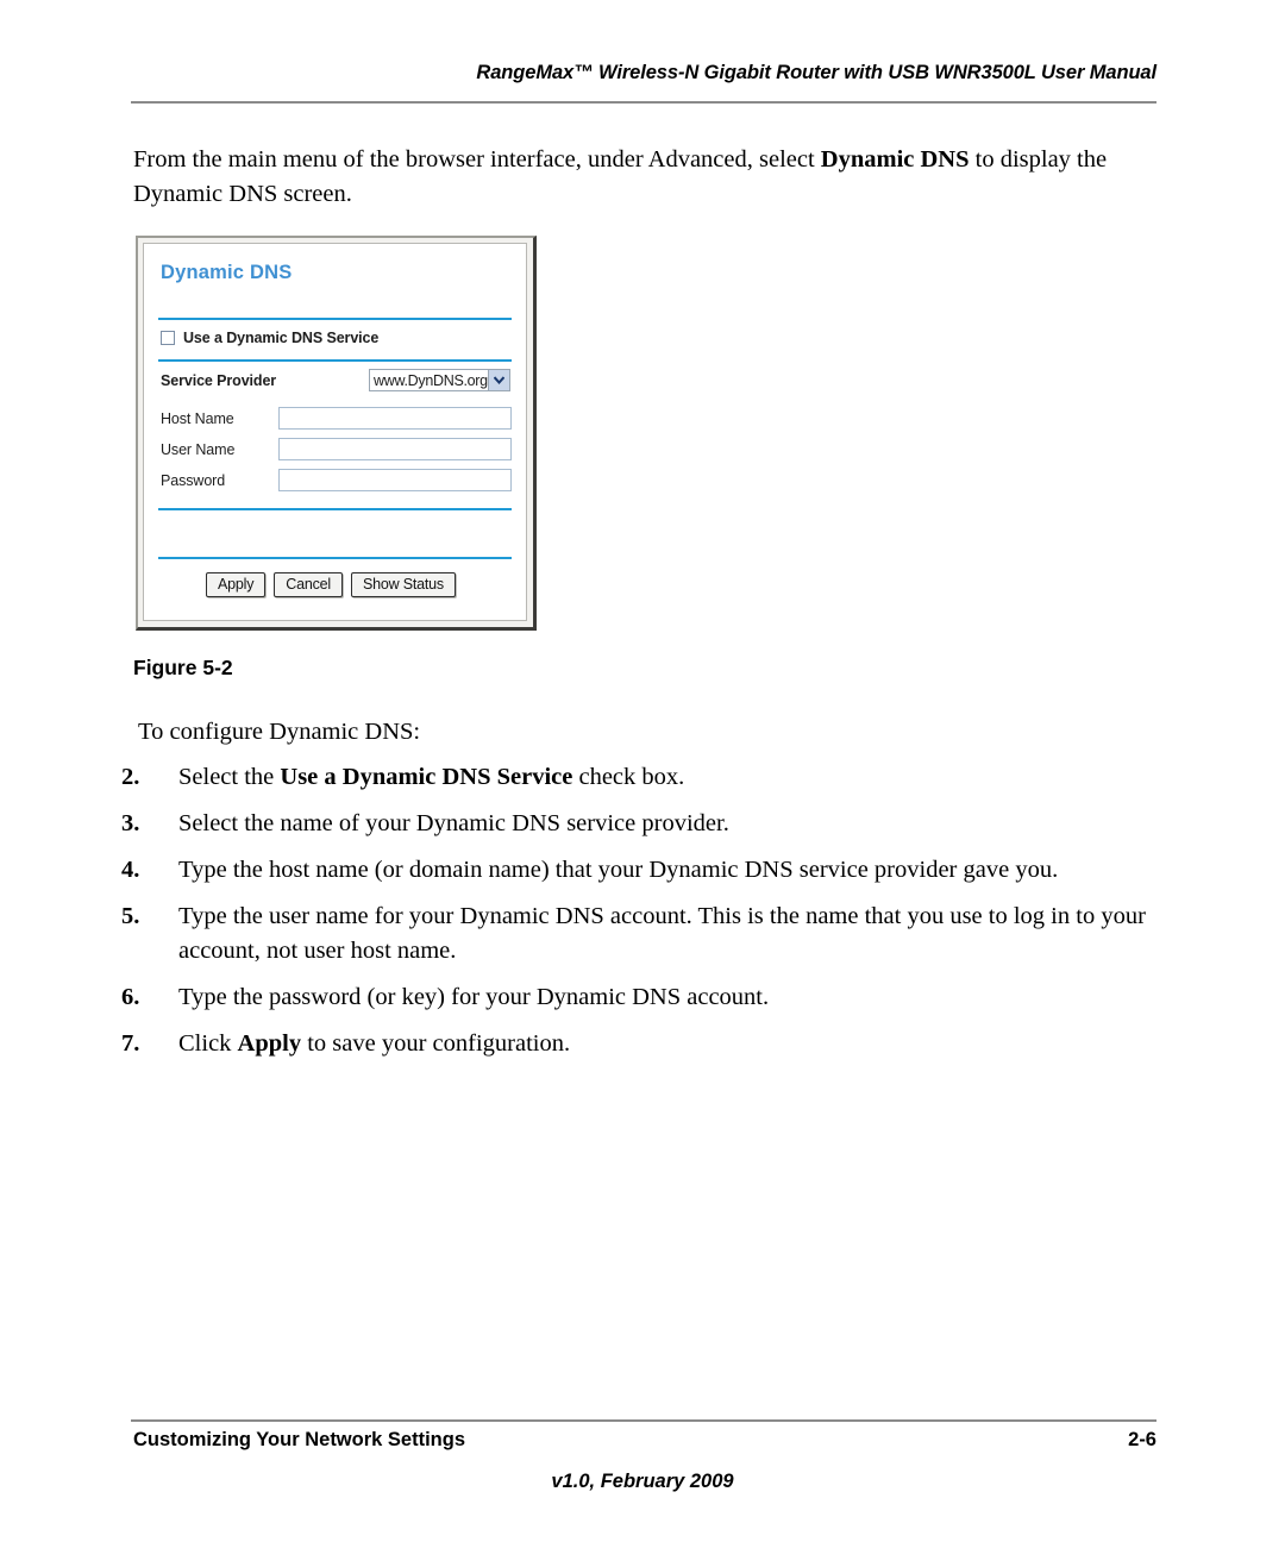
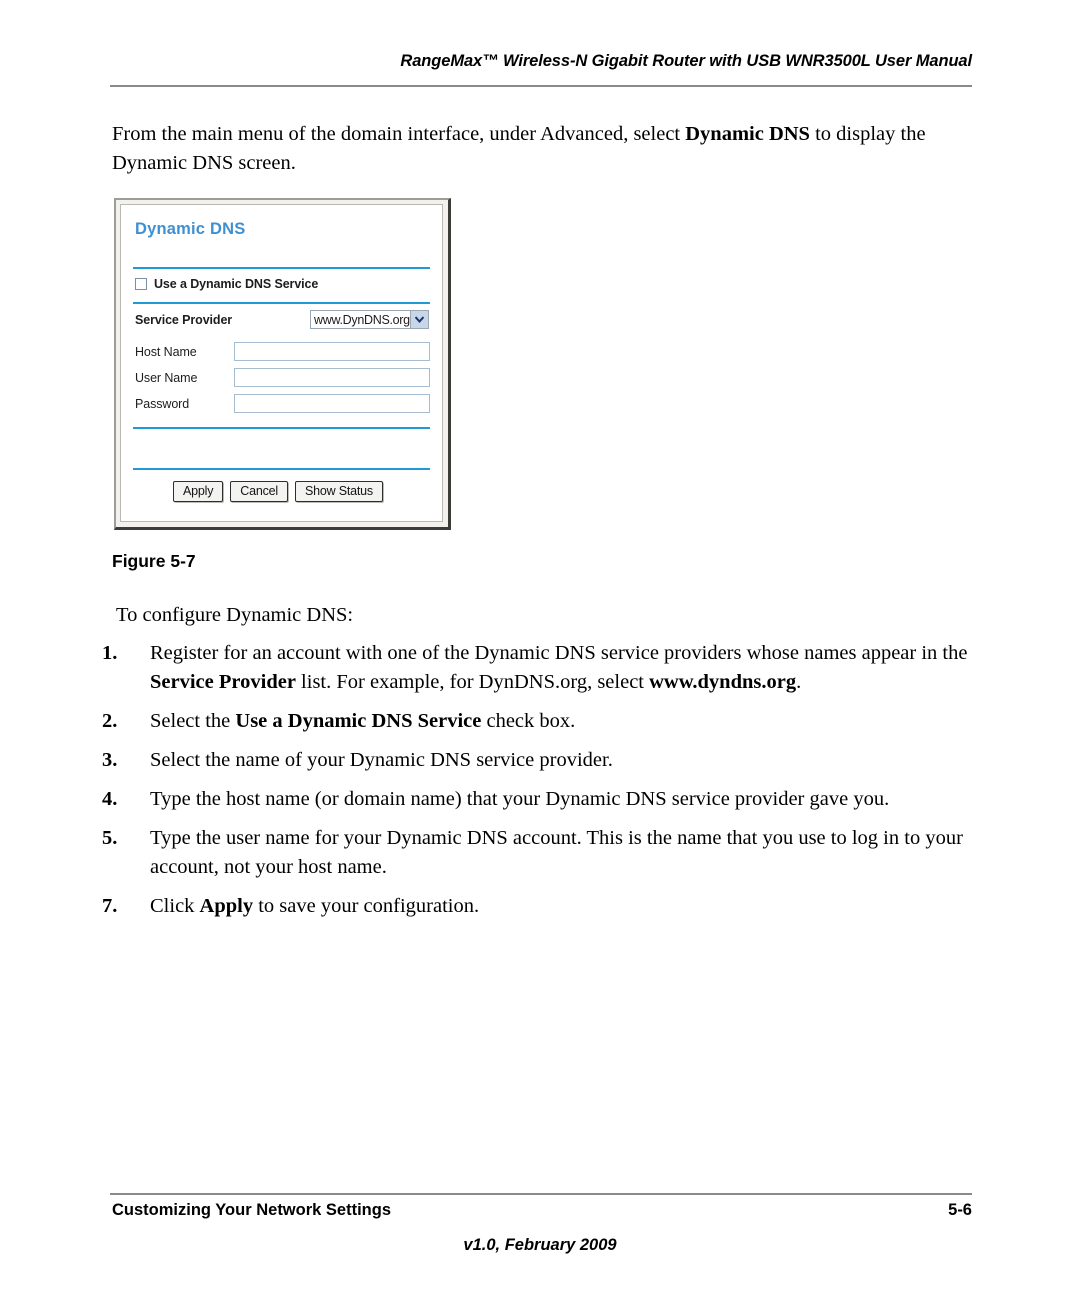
  RangeMax™ Wireless-N Gigabit Router with USB WNR3500L User Manual
- From the main menu of the browser interface, under Advanced, select Dynamic DNS to display the Dynamic DNS screen.
+ From the main menu of the domain interface, under Advanced, select Dynamic DNS to display the Dynamic DNS screen.
  Dynamic DNS
  Use a Dynamic DNS Service
  Service Provider
  www.DynDNS.org
  Host Name
  User Name
  Password
  Apply
  Cancel
  Show Status
- Figure 5-2
+ Figure 5-7
  To configure Dynamic DNS:
+ 1.
+ Register for an account with one of the Dynamic DNS service providers whose names appear in the Service Provider list. For example, for DynDNS.org, select www.dyndns.org.
  2.
  Select the Use a Dynamic DNS Service check box.
  3.
  Select the name of your Dynamic DNS service provider.
  4.
  Type the host name (or domain name) that your Dynamic DNS service provider gave you.
  5.
- Type the user name for your Dynamic DNS account. This is the name that you use to log in to your account, not user host name.
+ Type the user name for your Dynamic DNS account. This is the name that you use to log in to your account, not your host name.
- 6.
- Type the password (or key) for your Dynamic DNS account.
  7.
  Click Apply to save your configuration.
  Customizing Your Network Settings
- 2-6
+ 5-6
  v1.0, February 2009
